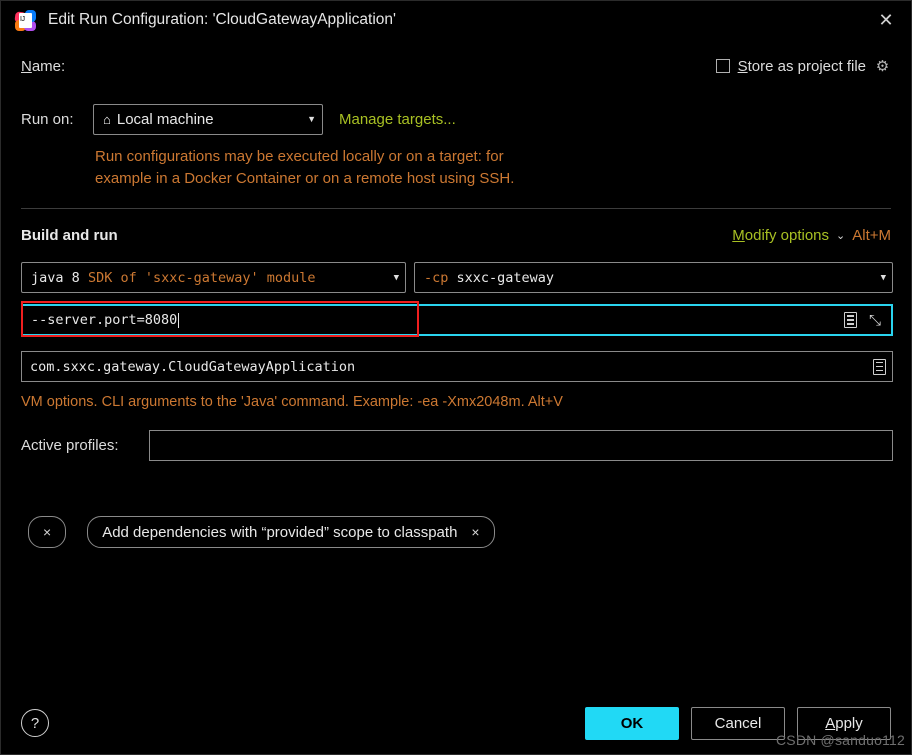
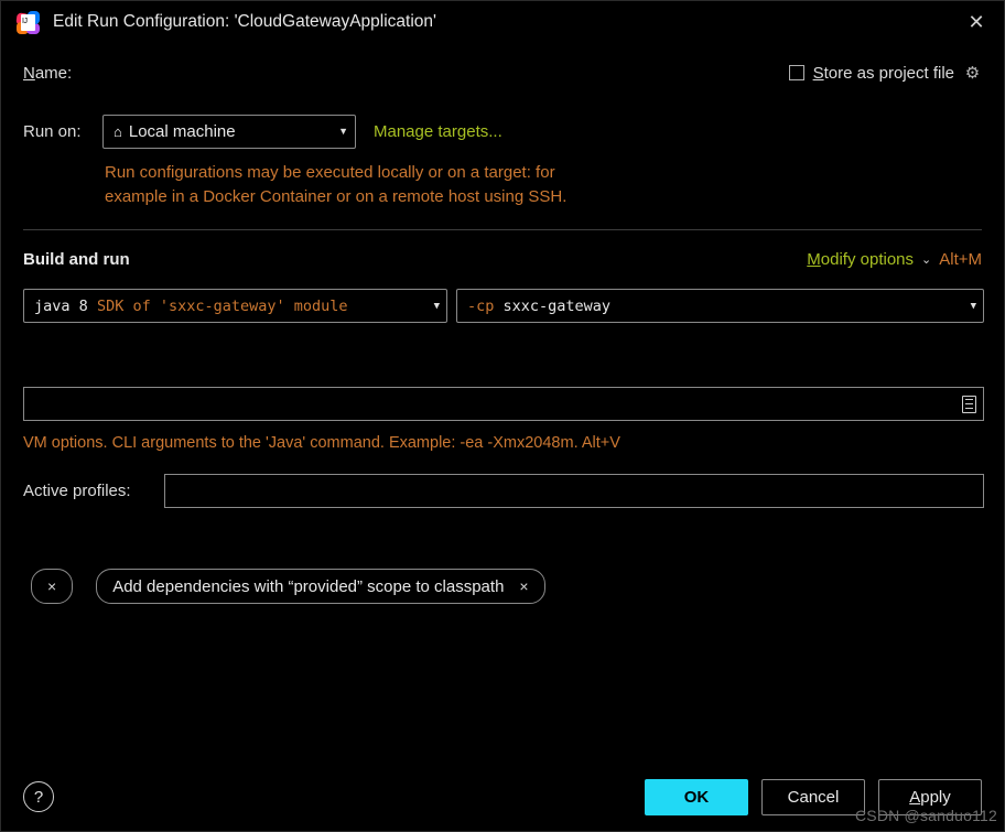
  Edit Run Configuration: 'CloudGatewayApplication'
  ✕
  Name:
  Store as project file
  ⚙
  Run on:
  ⌂
  Local machine
  ▼
  Manage targets...
  Run configurations may be executed locally or on a target: for
  example in a Docker Container or on a remote host using SSH.
  Build and run
  Modify options
  ⌄
  Alt+M
  java
  8
  SDK of 'sxxc-gateway' module
  ▼
  -cp
  sxxc-gateway
  ▼
- --server.port=8080
- ⤡
- com.sxxc.gateway.CloudGatewayApplication
  VM options. CLI arguments to the 'Java' command. Example: -ea -Xmx2048m. Alt+V
  Active profiles:
  ×
  Add dependencies with “provided” scope to classpath
  ×
  ?
  OK
  Cancel
  A
  pply
  CSDN @sanduo112
